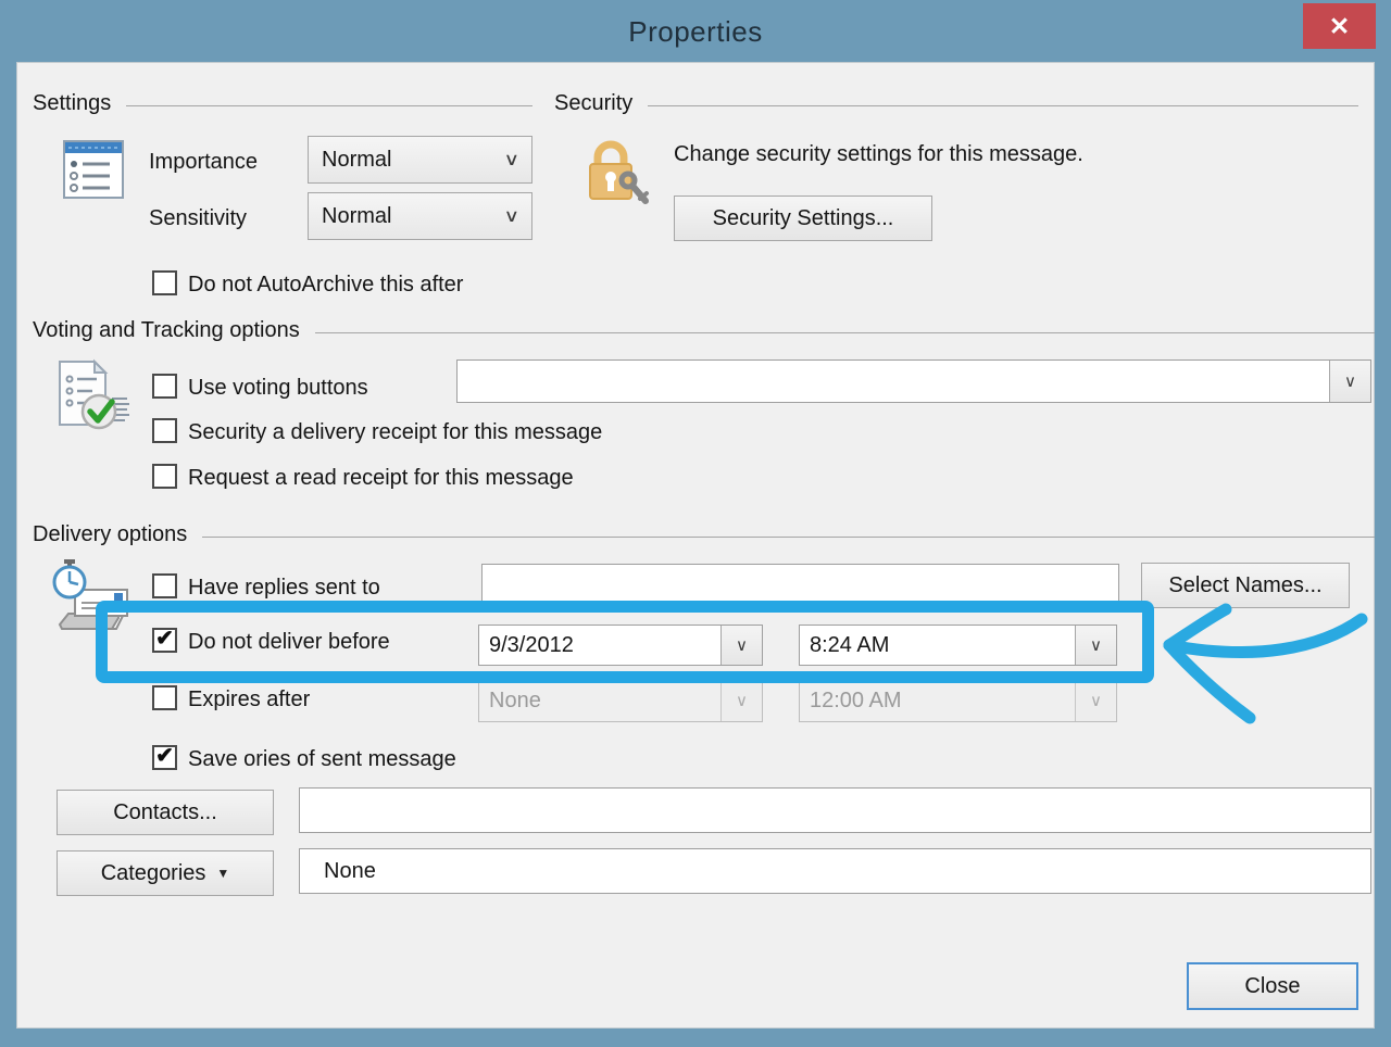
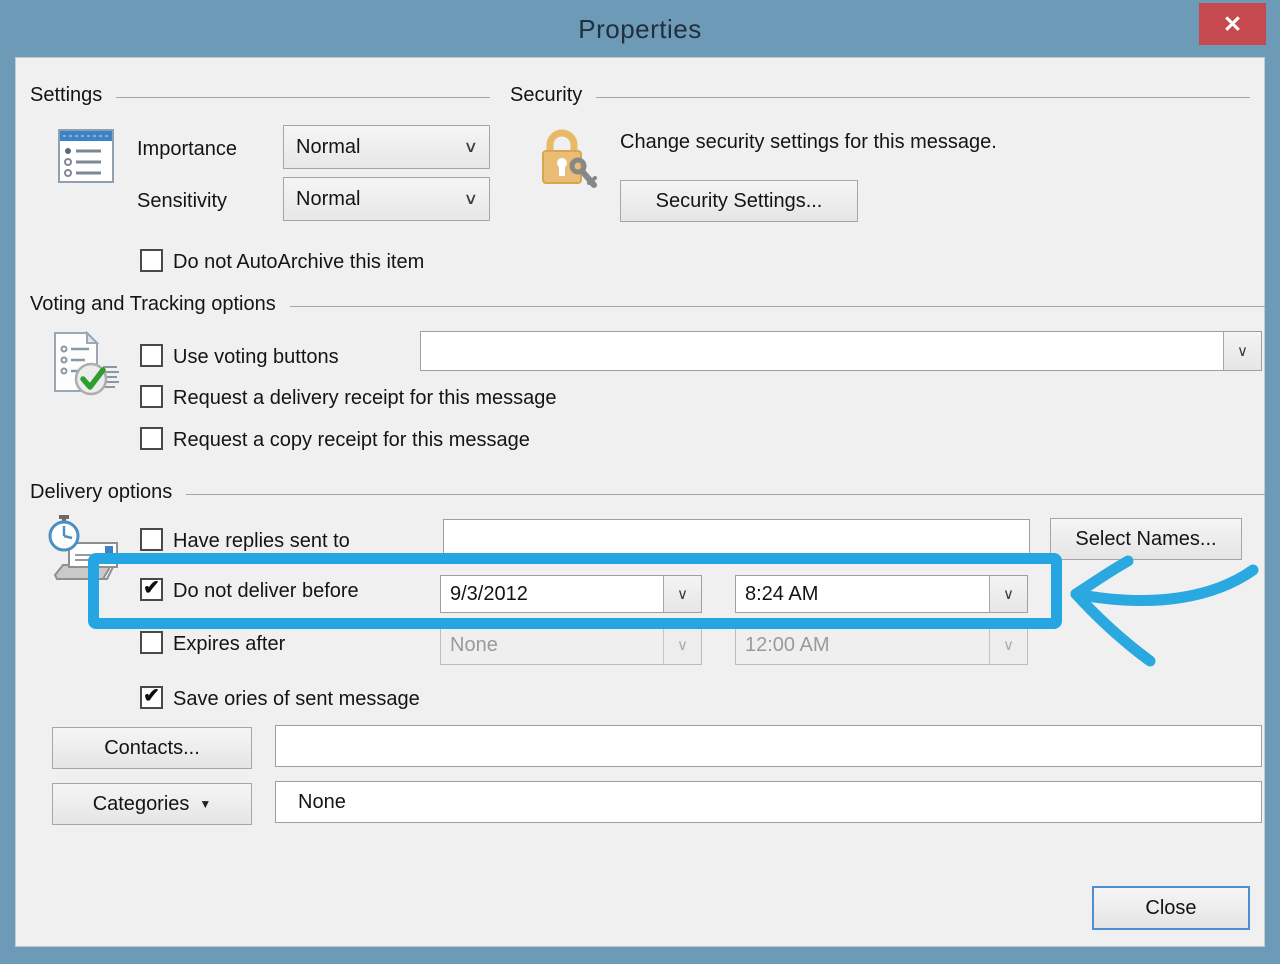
  Properties
  ✕
  Settings
  Security
  Importance
  Normal
  ∨
  Sensitivity
  Normal
  ∨
  Change security settings for this message.
  Security Settings...
- Do not AutoArchive this after
+ Do not AutoArchive this item
  Voting and Tracking options
  Use voting buttons
  ∨
- Security a delivery receipt for this message
+ Request a delivery receipt for this message
- Request a read receipt for this message
+ Request a copy receipt for this message
  Delivery options
  Have replies sent to
  Select Names...
  ✔
  Do not deliver before
  9/3/2012
  ∨
  8:24 AM
  ∨
  Expires after
  None
  ∨
  12:00 AM
  ∨
  ✔
  Save ories of sent message
  Contacts...
  Categories
  ▼
  None
  Close
